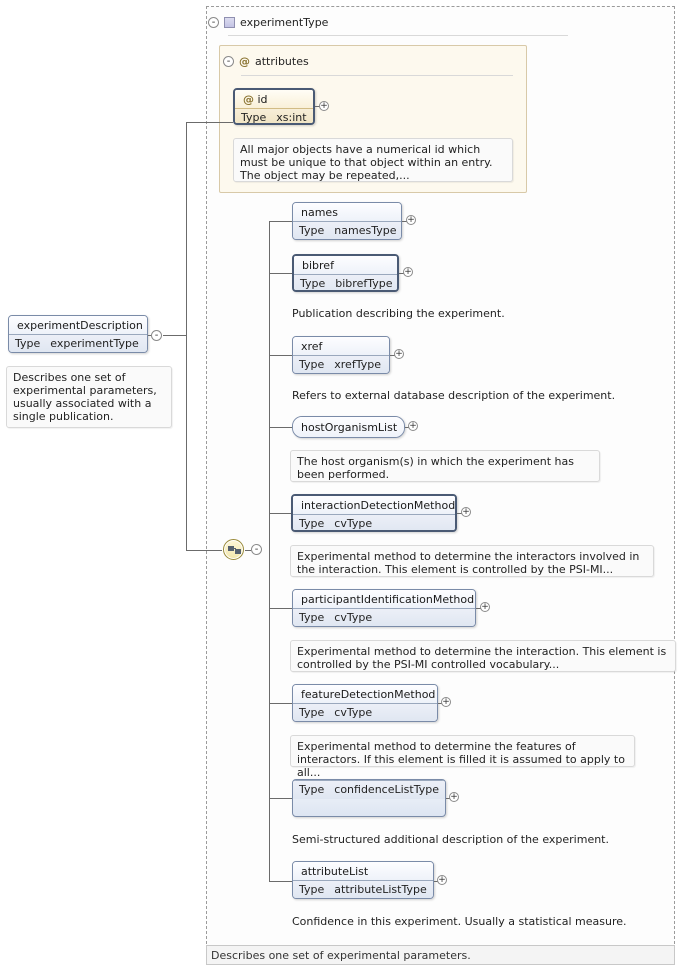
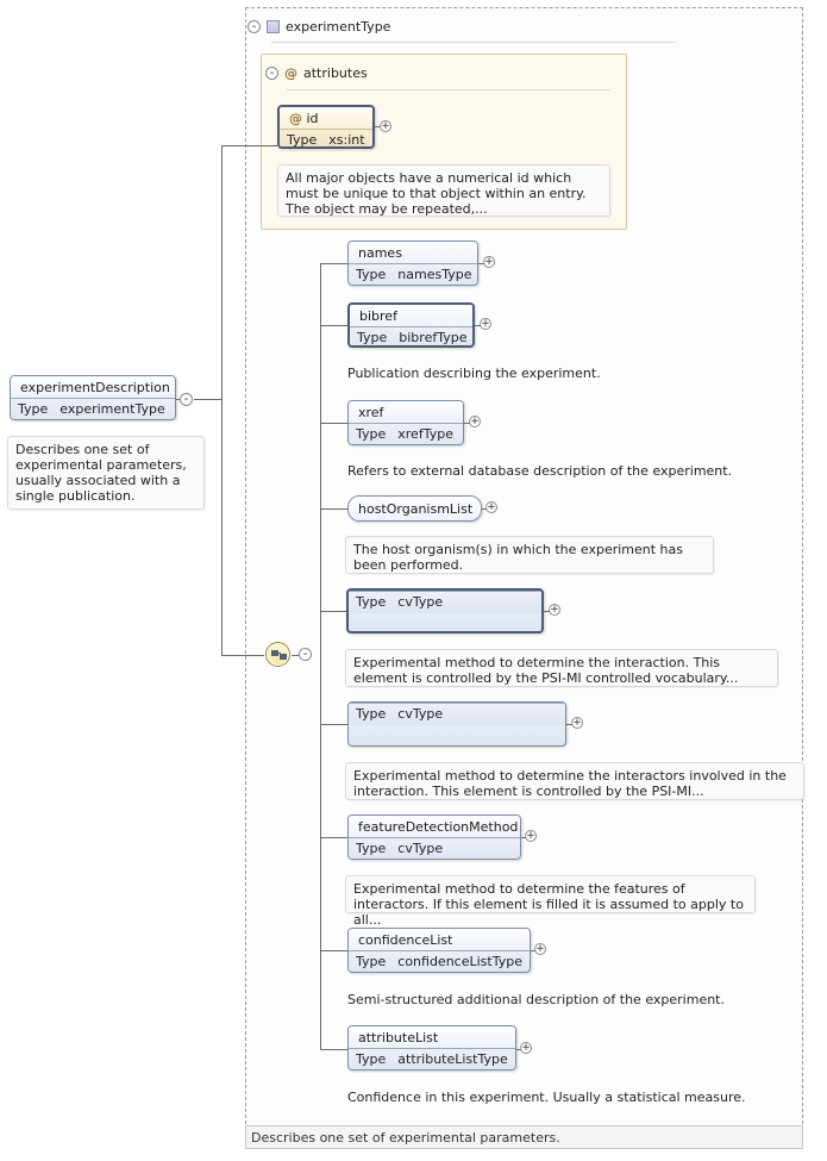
  -
  experimentType
  -
  @
  attributes
  @ id
  Type
  xs:int
  +
  All major objects have a numerical id which must be unique to that object within an entry. The object may be repeated,...
  experimentDescription
  Type
  experimentType
  Describes one set of experimental parameters, usually associated with a single publication.
  -
  -
  names
  Type
  namesType
  +
  bibref
  Type
  bibrefType
  +
  Publication describing the experiment.
  xref
  Type
  xrefType
  +
  Refers to external database description of the experiment.
  hostOrganismList
  +
  The host organism(s) in which the experiment has been performed.
- interactionDetectionMethod
  Type
  cvType
  +
- Experimental method to determine the interactors involved in the interaction. This element is controlled by the PSI-MI...
+ Experimental method to determine the interaction. This element is controlled by the PSI-MI controlled vocabulary...
- participantIdentificationMethod
  Type
  cvType
  +
- Experimental method to determine the interaction. This element is controlled by the PSI-MI controlled vocabulary...
+ Experimental method to determine the interactors involved in the interaction. This element is controlled by the PSI-MI...
  featureDetectionMethod
  Type
  cvType
  +
  Experimental method to determine the features of interactors. If this element is filled it is assumed to apply to all...
+ confidenceList
  Type
  confidenceListType
  +
  Semi-structured additional description of the experiment.
  attributeList
  Type
  attributeListType
  +
  Confidence in this experiment. Usually a statistical measure.
  Describes one set of experimental parameters.
